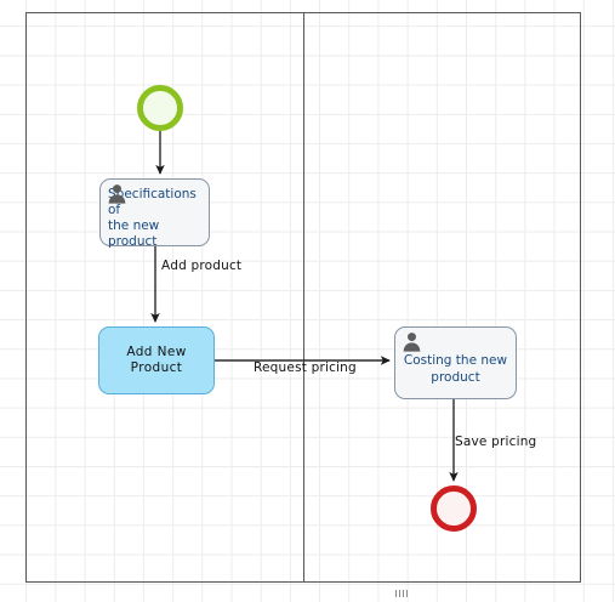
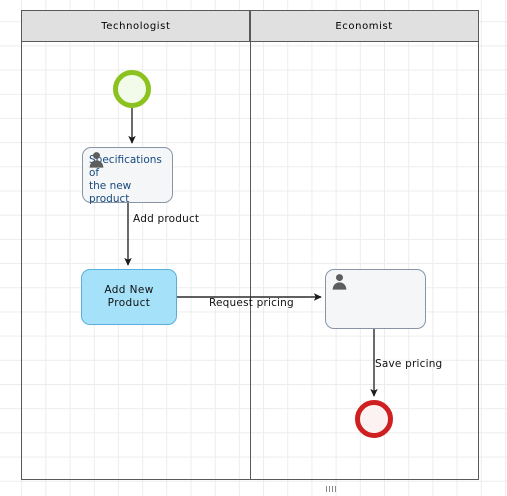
+ Technologist
+ Economist
  Add product
  Request pricing
  Save pricing
  Specifications of
  the new product
  Add New Product
- Costing the new
- product
